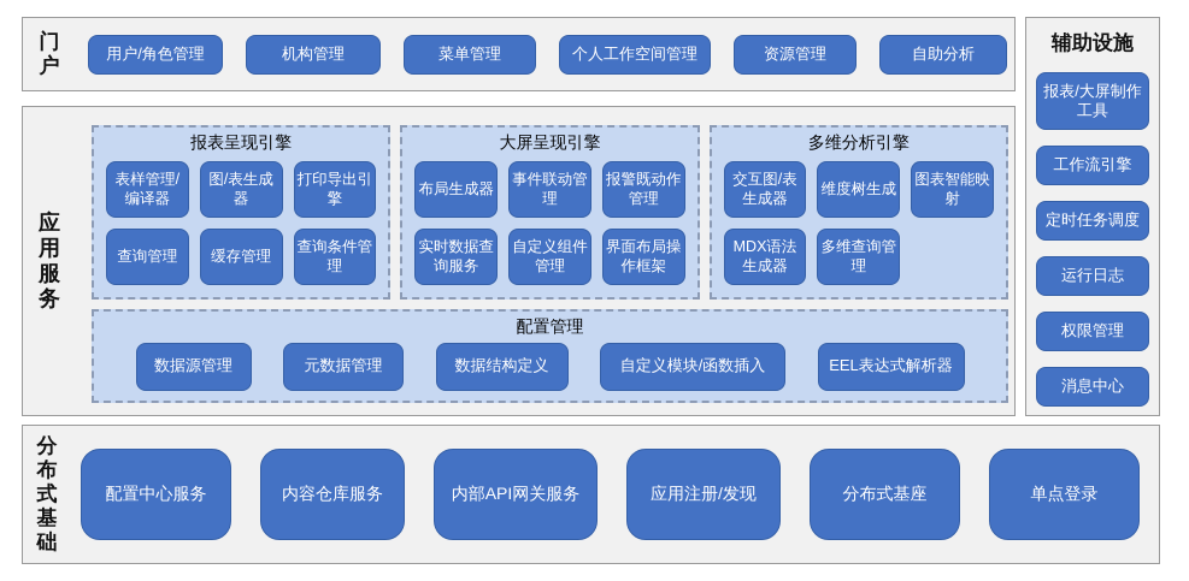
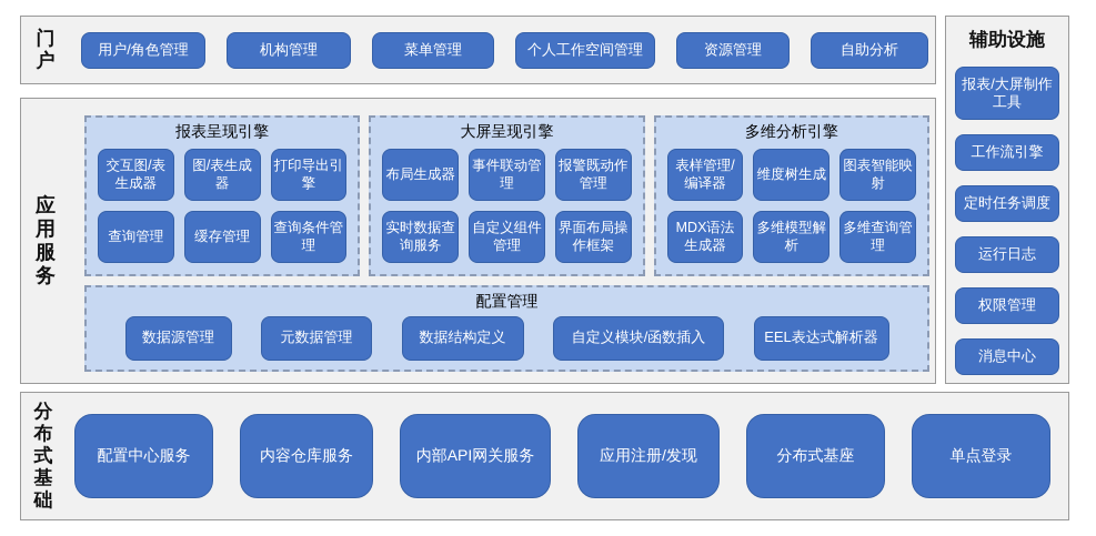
  门户
  用户/角色管理
  机构管理
  菜单管理
  个人工作空间管理
  资源管理
  自助分析
  应用服务
  报表呈现引擎
- 表样管理/编译器
+ 交互图/表生成器
  图/表生成器
  打印导出引擎
  查询管理
  缓存管理
  查询条件管理
  大屏呈现引擎
  布局生成器
  事件联动管理
  报警既动作管理
  实时数据查询服务
  自定义组件管理
  界面布局操作框架
  多维分析引擎
- 交互图/表生成器
+ 表样管理/编译器
  维度树生成
  图表智能映射
  MDX语法生成器
+ 多维模型解析
  多维查询管理
  配置管理
  数据源管理
  元数据管理
  数据结构定义
  自定义模块/函数插入
  EEL表达式解析器
  辅助设施
  报表/大屏制作工具
  工作流引擎
  定时任务调度
  运行日志
  权限管理
  消息中心
  分布式基础
  配置中心服务
  内容仓库服务
  内部API网关服务
  应用注册/发现
  分布式基座
  单点登录
